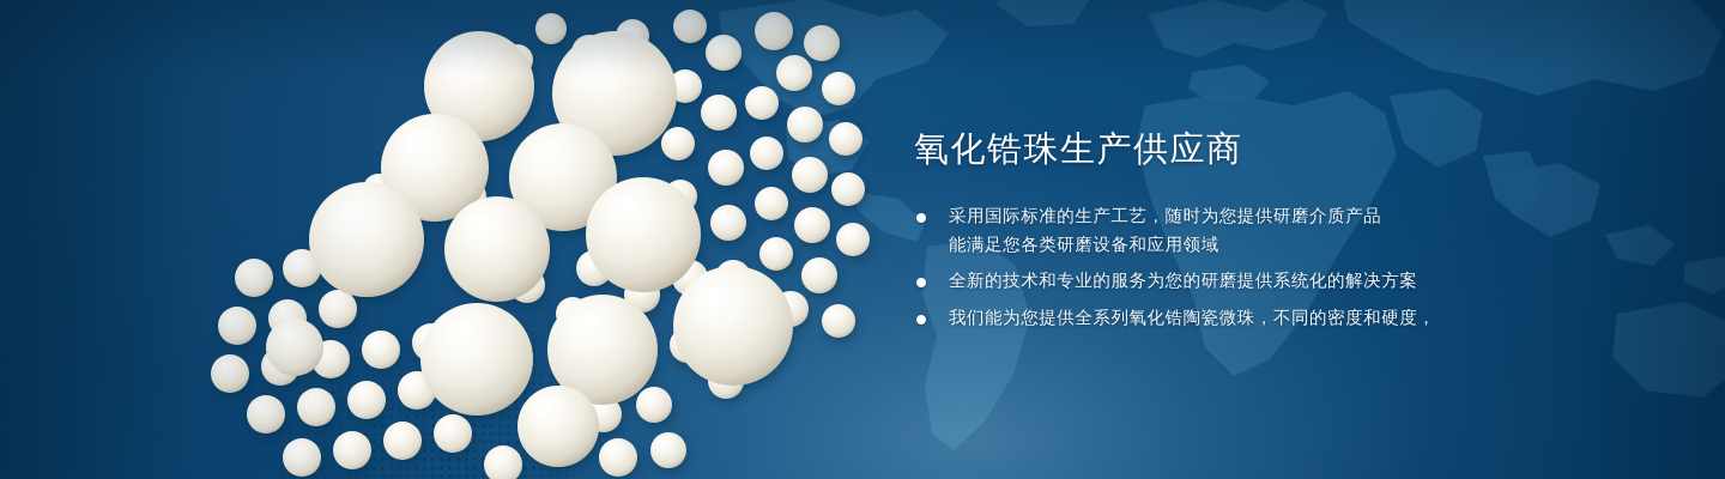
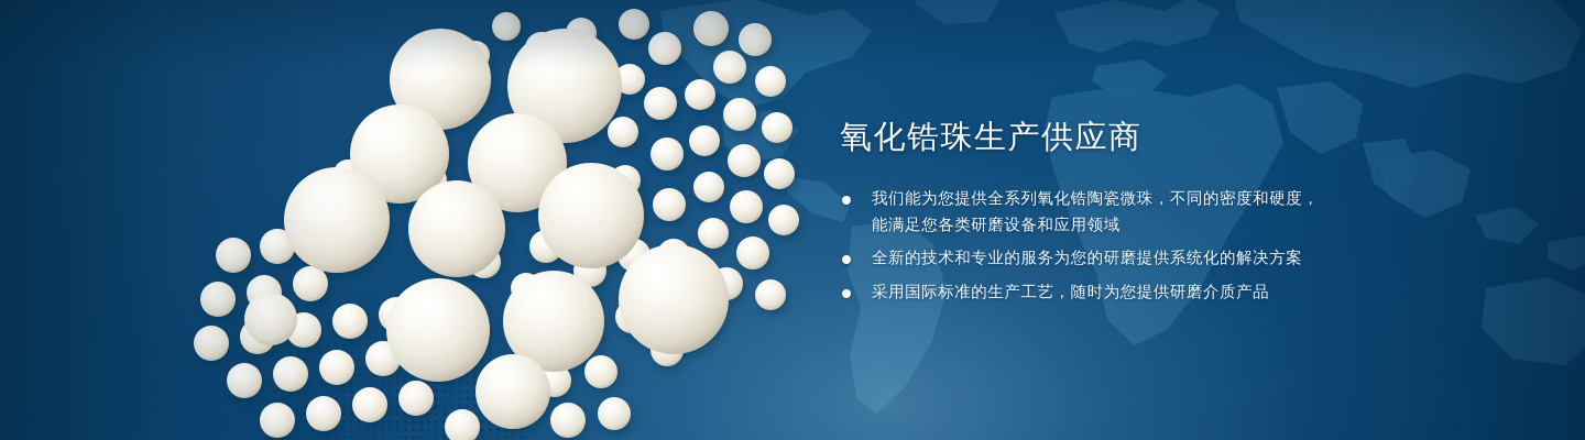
  氧化锆珠生产供应商
- 采用国际标准的生产工艺，随时为您提供研磨介质产品
+ 我们能为您提供全系列氧化锆陶瓷微珠，不同的密度和硬度，
  能满足您各类研磨设备和应用领域
  全新的技术和专业的服务为您的研磨提供系统化的解决方案
- 我们能为您提供全系列氧化锆陶瓷微珠，不同的密度和硬度，
+ 采用国际标准的生产工艺，随时为您提供研磨介质产品
